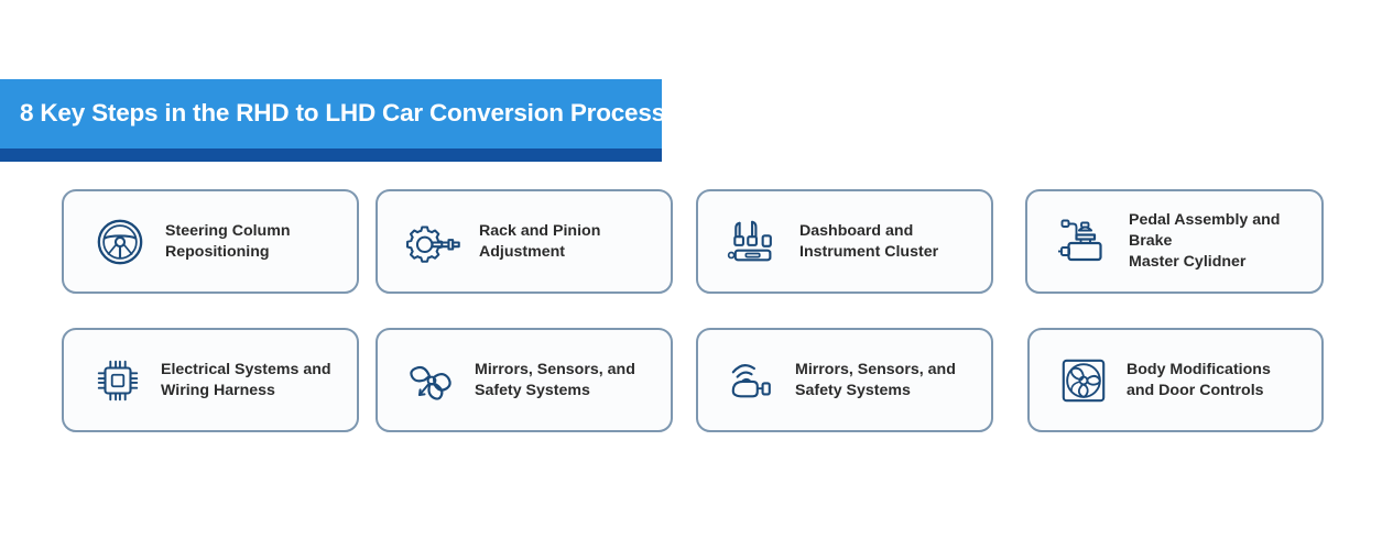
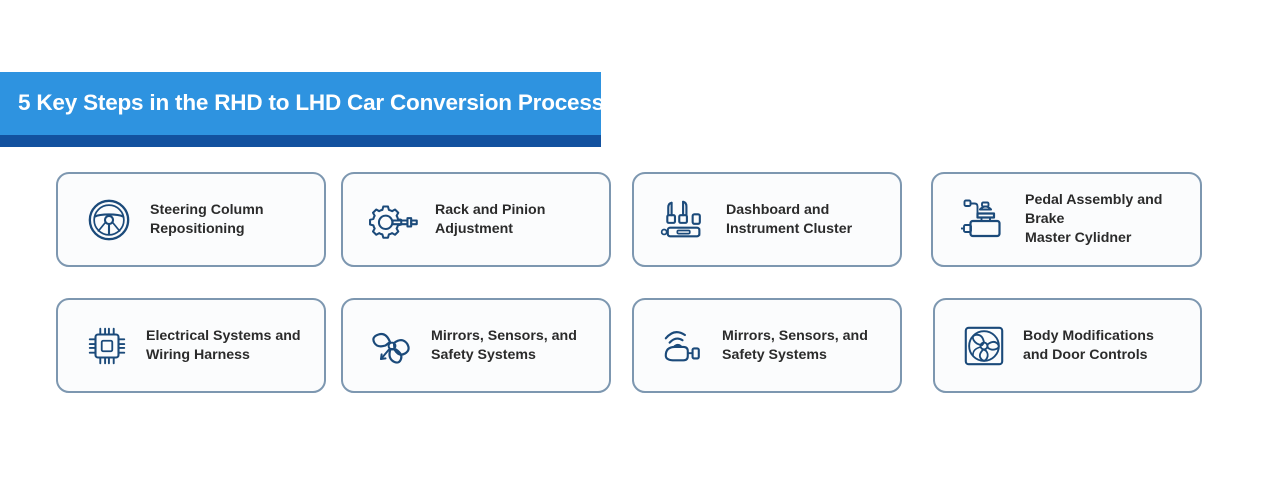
- 8 Key Steps in the RHD to LHD Car Conversion Process
+ 5 Key Steps in the RHD to LHD Car Conversion Process
  Steering Column
  Repositioning
  Rack and Pinion
  Adjustment
  Dashboard and
  Instrument Cluster
  Pedal Assembly and Brake
  Master Cylidner
  Electrical Systems and
  Wiring Harness
  Mirrors, Sensors, and
  Safety Systems
  Mirrors, Sensors, and
  Safety Systems
  Body Modifications
  and Door Controls
